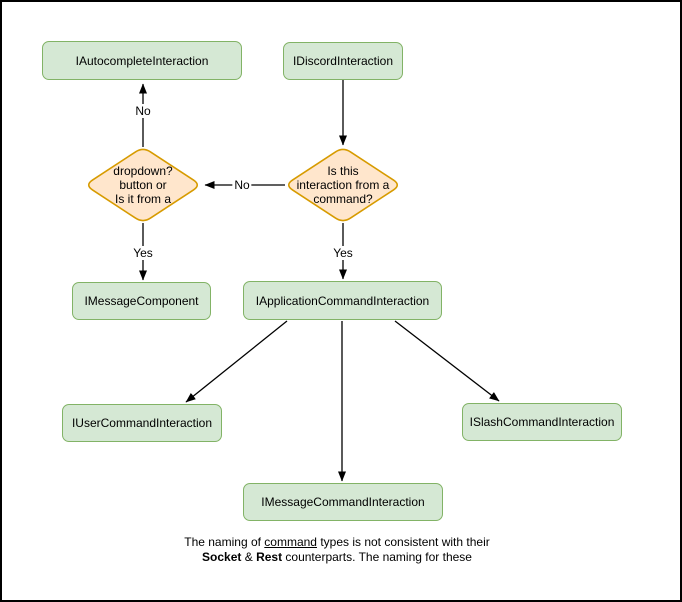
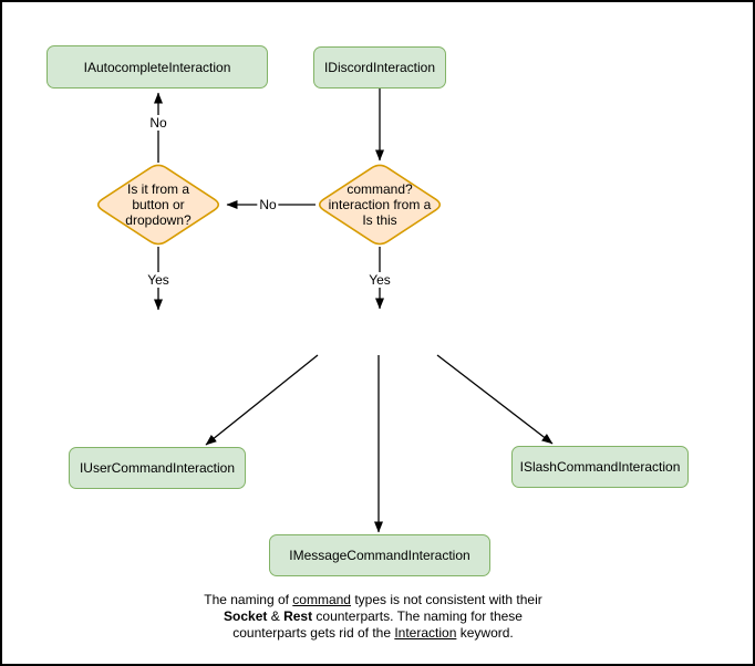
  IAutocompleteInteraction
  IDiscordInteraction
- IMessageComponent
- IApplicationCommandInteraction
  IUserCommandInteraction
  ISlashCommandInteraction
  IMessageCommandInteraction
- dropdown?
+ Is it from a
  button or
- Is it from a
+ dropdown?
- Is this
+ command?
  interaction from a
- command?
+ Is this
  No
  No
  Yes
  Yes
  The naming of command types is not consistent with their
  Socket & Rest counterparts. The naming for these
+ counterparts gets rid of the Interaction keyword.
